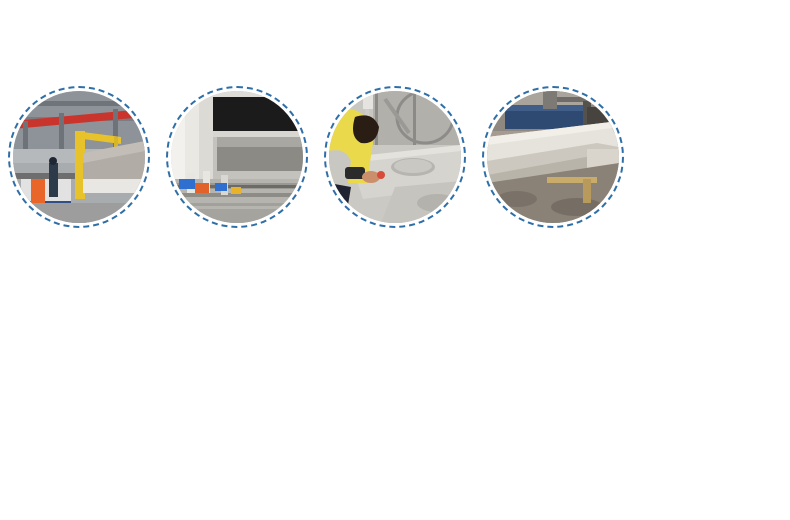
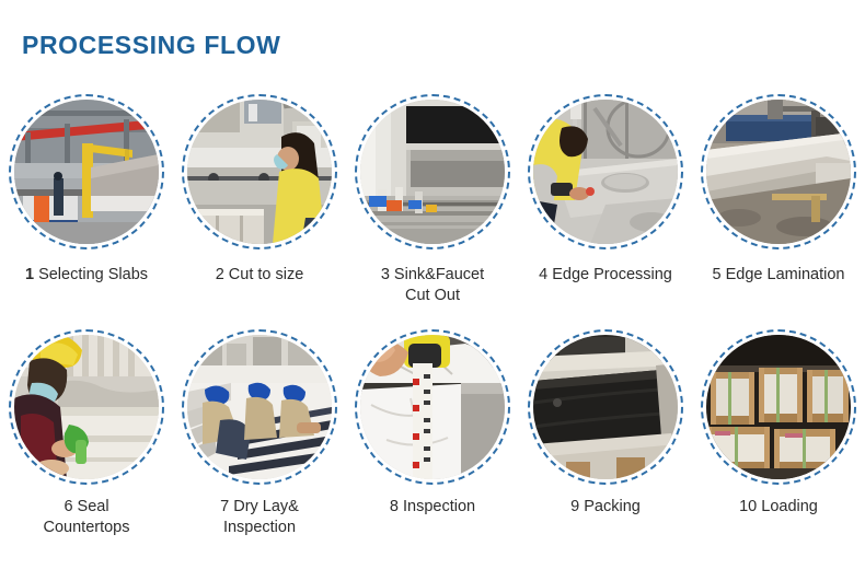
+ PROCESSING FLOW
+ 1 Selecting Slabs
+ 2 Cut to size
+ 3 Sink&Faucet
+ Cut Out
+ 4 Edge Processing
+ 5 Edge Lamination
+ 6 Seal
+ Countertops
+ 7 Dry Lay&
+ Inspection
+ 8 Inspection
+ 9 Packing
+ 10 Loading
